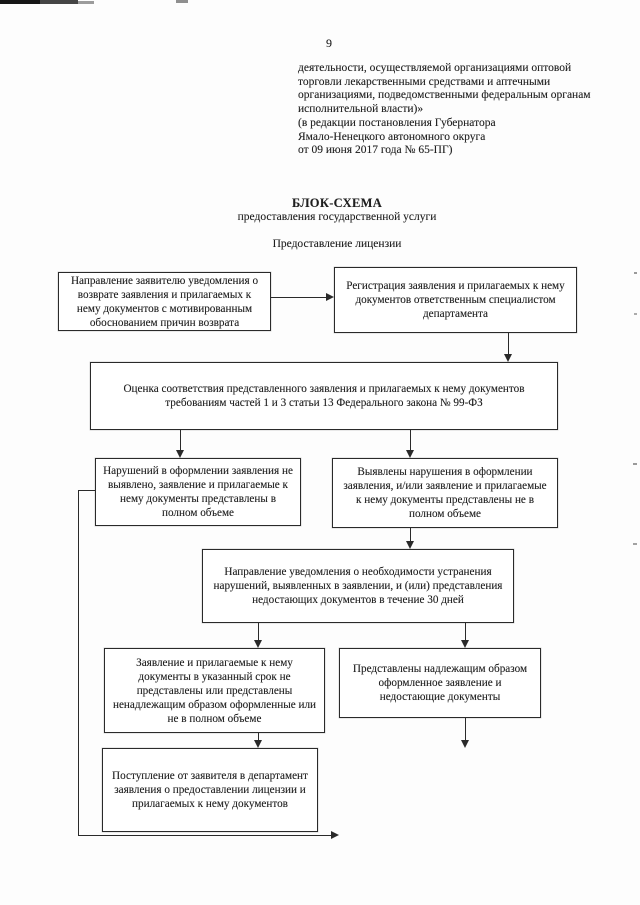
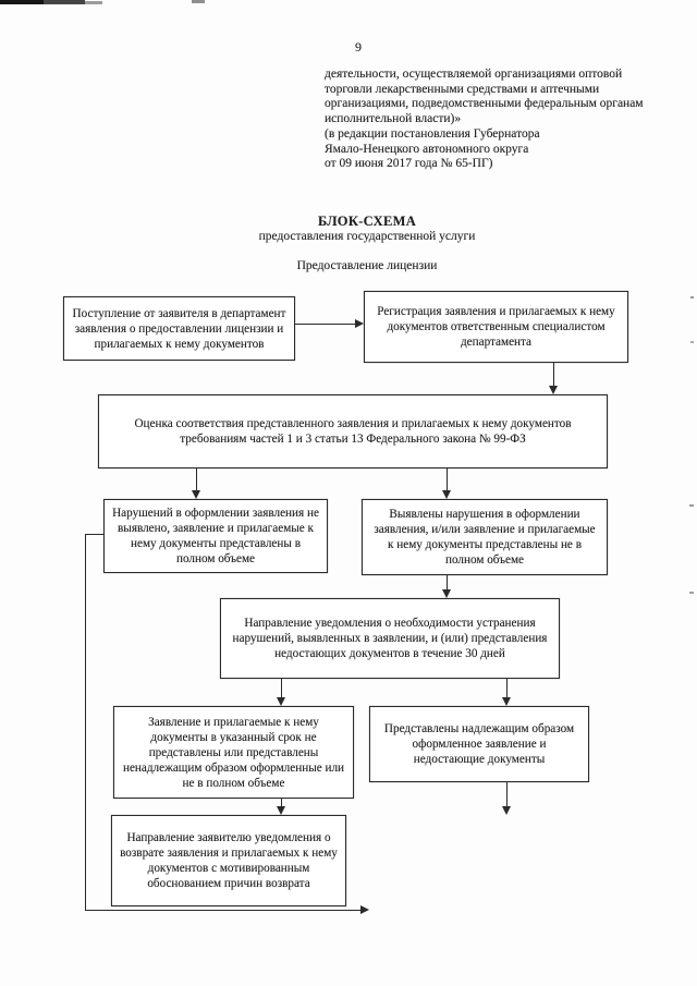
  9
  деятельности, осуществляемой организациями оптовой
  торговли лекарственными средствами и аптечными
  организациями, подведомственными федеральным органам
  исполнительной власти)»
  (в редакции постановления Губернатора
  Ямало-Ненецкого автономного округа
  от 09 июня 2017 года № 65-ПГ)
  БЛОК-СХЕМА
  предоставления государственной услуги
  Предоставление лицензии
- Направление заявителю уведомления о возврате заявления и прилагаемых к нему документов с мотивированным обоснованием причин возврата
+ Поступление от заявителя в департамент заявления о предоставлении лицензии и прилагаемых к нему документов
  Регистрация заявления и прилагаемых к нему документов ответственным специалистом департамента
  Оценка соответствия представленного заявления и прилагаемых к нему документов требованиям частей 1 и 3 статьи 13 Федерального закона № 99-ФЗ
  Нарушений в оформлении заявления не выявлено, заявление и прилагаемые к нему документы представлены в полном объеме
  Выявлены нарушения в оформлении заявления, и/или заявление и прилагаемые к нему документы представлены не в полном объеме
  Направление уведомления о необходимости устранения нарушений, выявленных в заявлении, и (или) представления недостающих документов в течение 30 дней
  Заявление и прилагаемые к нему документы в указанный срок не представлены или представлены ненадлежащим образом оформленные или не в полном объеме
  Представлены надлежащим образом оформленное заявление и недостающие документы
- Поступление от заявителя в департамент заявления о предоставлении лицензии и прилагаемых к нему документов
+ Направление заявителю уведомления о возврате заявления и прилагаемых к нему документов с мотивированным обоснованием причин возврата
